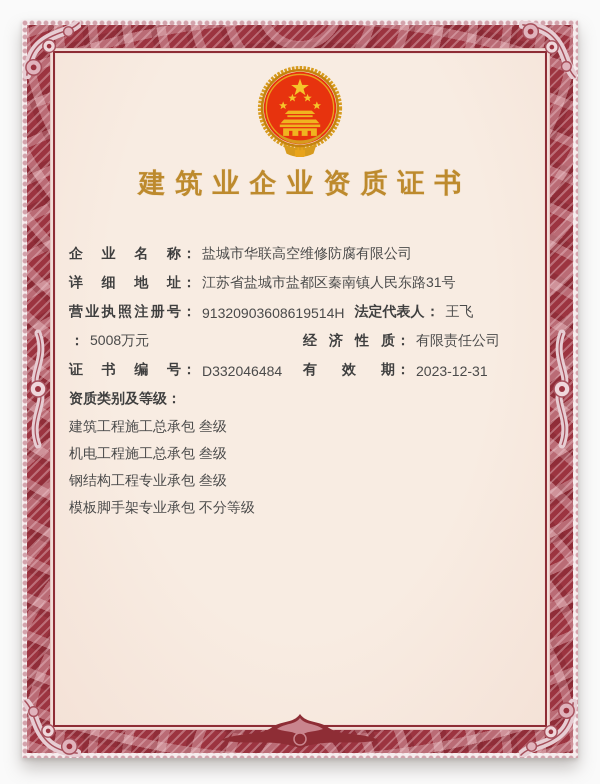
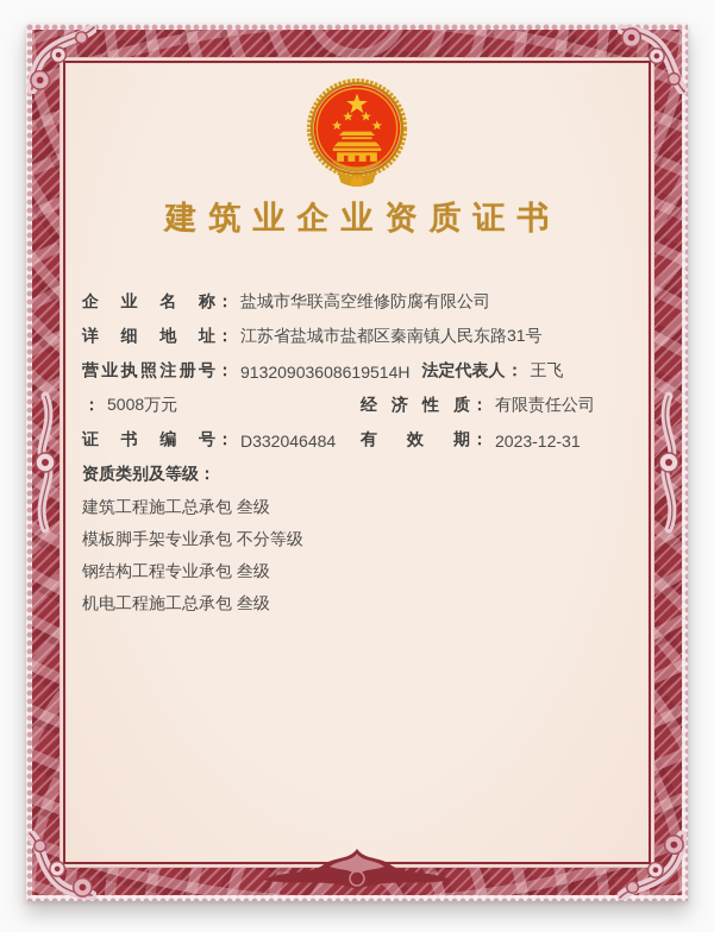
  建筑业企业资质证书
  企 业 名 称
  ：
  盐城市华联高空维修防腐有限公司
  详 细 地 址
  ：
  江苏省盐城市盐都区秦南镇人民东路31号
  营业执照注册号
  ：
  91320903608619514H
  法定代表人
  ：
  王飞
  ：
  5008万元
  经 济 性 质
  ：
  有限责任公司
  证 书 编 号
  ：
  D332046484
  有 效 期
  ：
  2023-12-31
  资质类别及等级：
  建筑工程施工总承包 叁级
- 机电工程施工总承包 叁级
+ 模板脚手架专业承包 不分等级
  钢结构工程专业承包 叁级
- 模板脚手架专业承包 不分等级
+ 机电工程施工总承包 叁级
